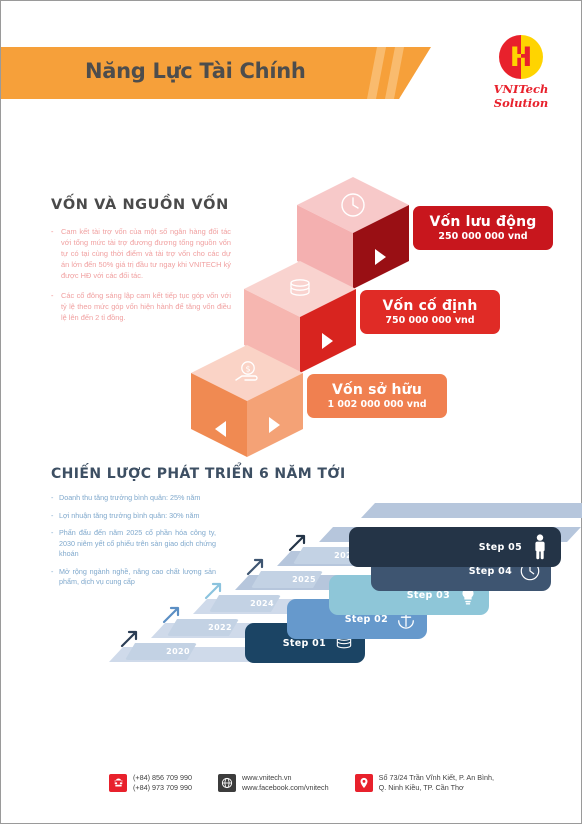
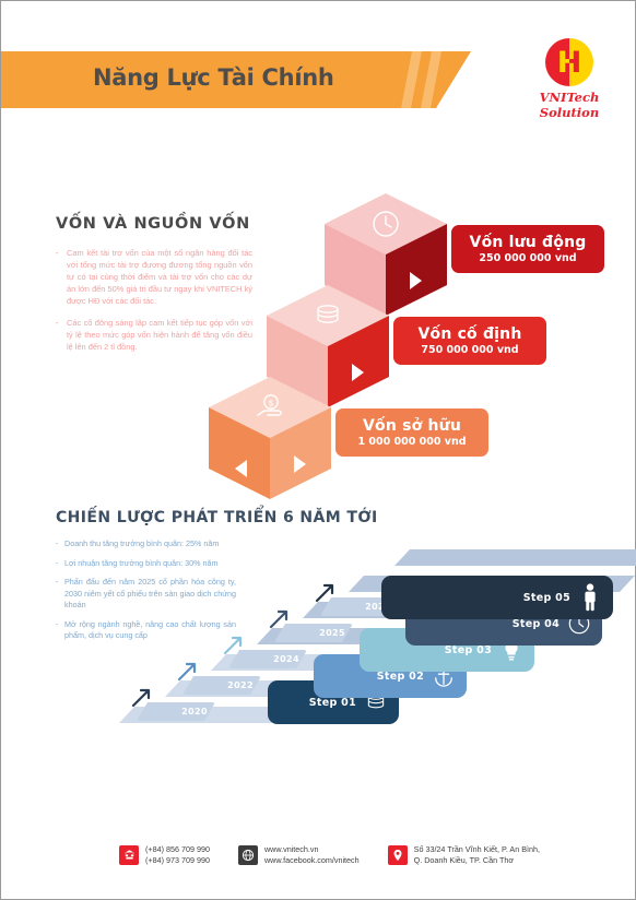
  Năng Lực Tài Chính
  H
  VNITech Solution
  VỐN VÀ NGUỒN VỐN
  -
  Cam kết tài trợ vốn của một số ngân hàng đối tác với tổng mức tài trợ đương đương tổng nguồn vốn tự có tại cùng thời điểm và tài trợ vốn cho các dự án lớn đến 50% giá trị đầu tư ngay khi VNITECH ký được HĐ với các đối tác.
  -
  Các cổ đông sáng lập cam kết tiếp tục góp vốn với tỷ lệ theo mức góp vốn hiện hành để tăng vốn điều lệ lên đến 2 tỉ đồng.
  Vốn lưu động
  250 000 000 vnd
  Vốn cố định
  750 000 000 vnd
  $
  Vốn sở hữu
- 1 002 000 000 vnd
+ 1 000 000 000 vnd
  CHIẾN LƯỢC PHÁT TRIỂN 6 NĂM TỚI
  -
  Doanh thu tăng trưởng bình quân: 25% năm
  -
  Lợi nhuận tăng trưởng bình quân: 30% năm
  -
  Phấn đấu đến năm 2025 cổ phần hóa công ty, 2030 niêm yết cổ phiếu trên sàn giao dịch chứng khoán
  -
  Mở rộng ngành nghề, nâng cao chất lượng sản phẩm, dịch vụ cung cấp
  2020
  2022
  2024
  2025
  Step 01
  Step 02
  Step 03
  Step 04
  Step 05
  (+84) 856 709 990
  (+84) 973 709 990
  www.vnitech.vn
  www.facebook.com/vnitech
- Số 73/24 Trần Vĩnh Kiết, P. An Bình,
+ Số 33/24 Trần Vĩnh Kiết, P. An Bình,
- Q. Ninh Kiều, TP. Cần Thơ
+ Q. Doanh Kiều, TP. Cần Thơ
